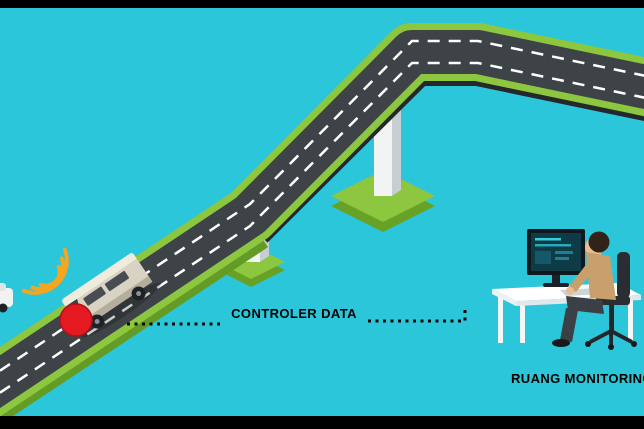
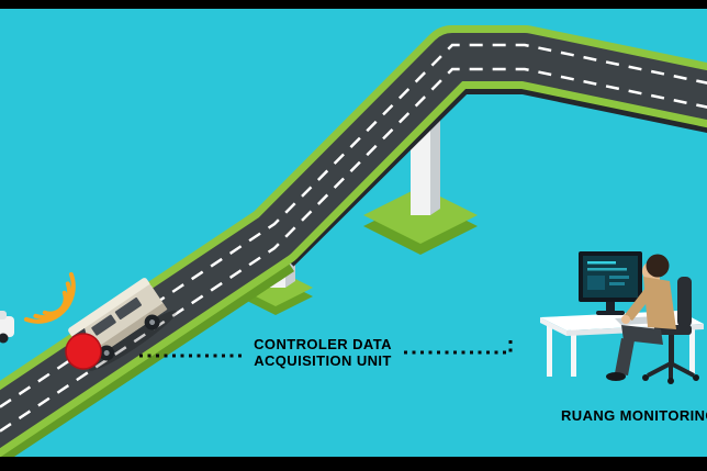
  CONTROLER DATA
+ ACQUISITION UNIT
  RUANG MONITORIN
